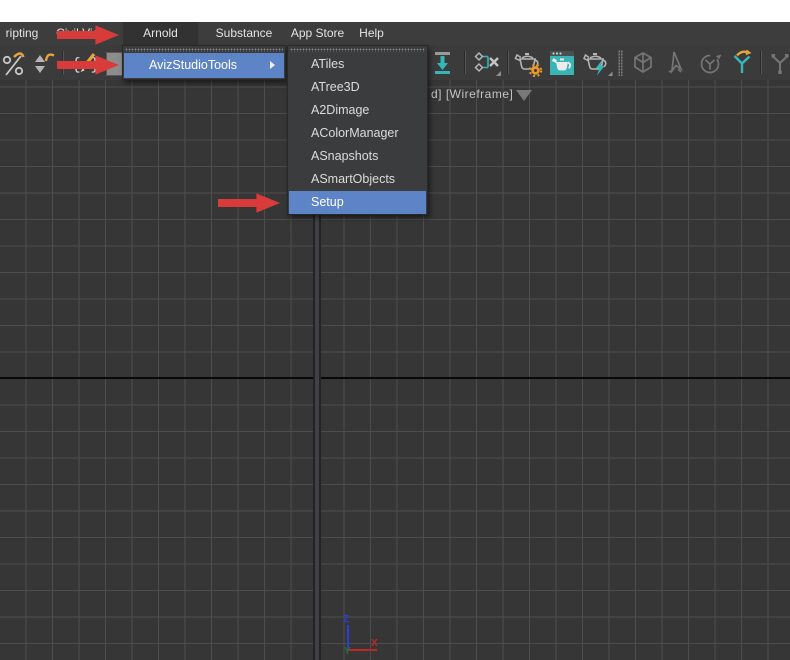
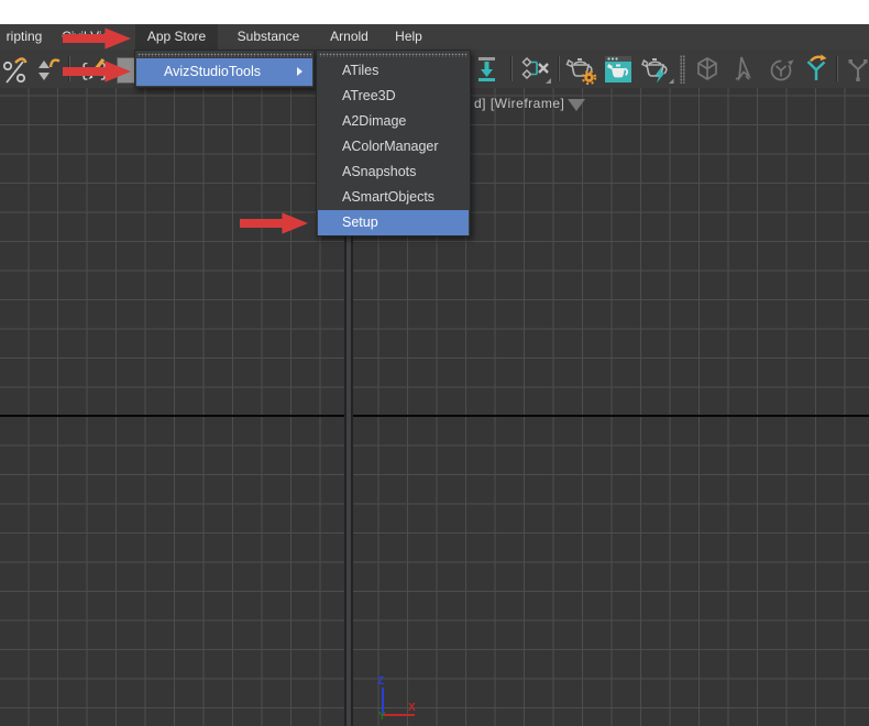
  d] [Wireframe]
  Z
  X
  Y
  ripting
- Arnold
+ App Store
  Substance
- App Store
+ Arnold
  Help
  AvizStudioTools
  ATiles
  ATree3D
  A2Dimage
  AColorManager
  ASnapshots
  ASmartObjects
  Setup
